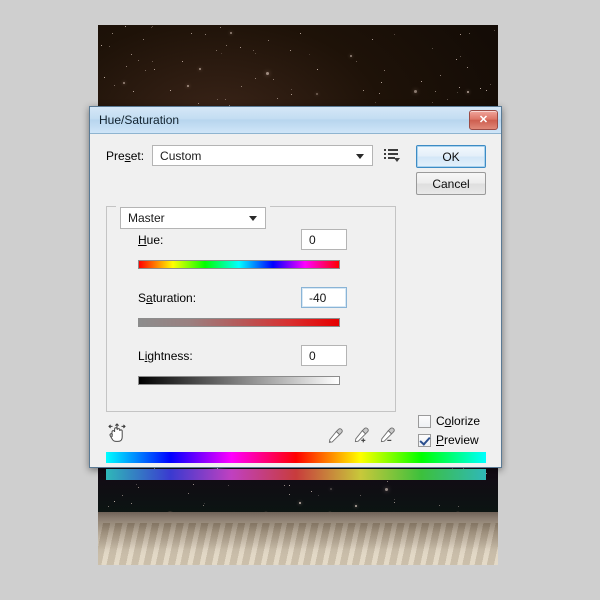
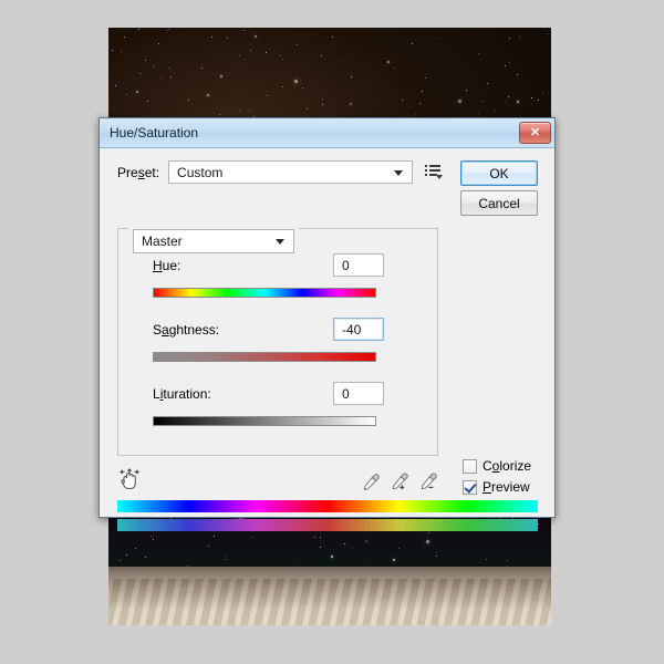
  Hue/Saturation
  ✕
  Preset:
  Custom
  OK
  Cancel
  Master
  Hue:
  0
- Saturation:
+ Saghtness:
  -40
- Lightness:
+ Lituration:
  0
  Colorize
  Preview
